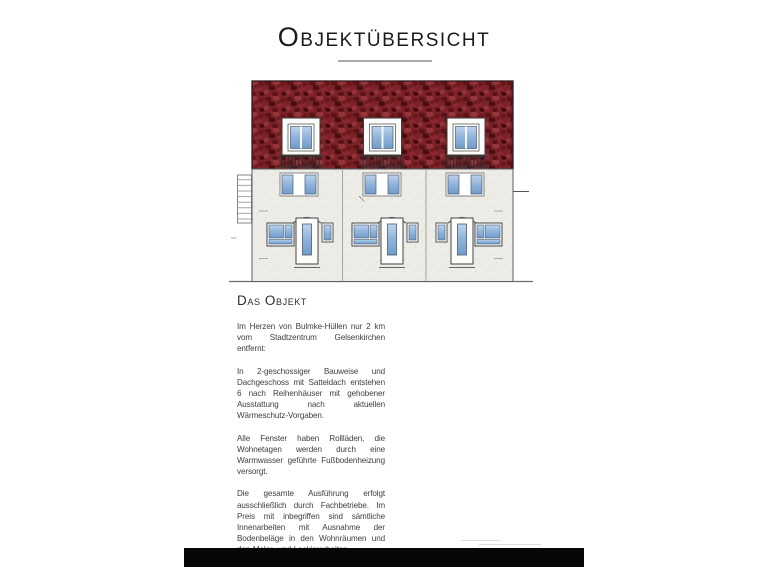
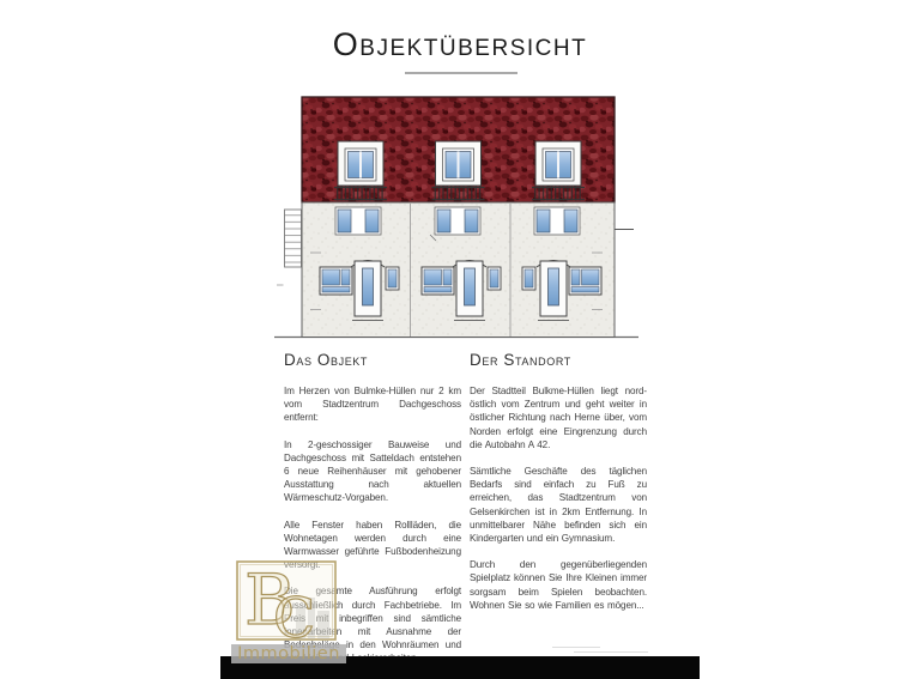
  Objektübersicht
  Das Objekt
- Im Herzen von Bulmke-Hüllen nur 2 km vom Stadtzentrum Gelsenkirchen entfernt:
+ Im Herzen von Bulmke-Hüllen nur 2 km vom Stadtzentrum Dachgeschoss entfernt:
- In 2-geschossiger Bauweise und Dachgeschoss mit Satteldach entstehen 6 nach Reihenhäuser mit gehobener Ausstattung nach aktuellen Wärmeschutz-Vorgaben.
+ In 2-geschossiger Bauweise und Dachgeschoss mit Satteldach entstehen 6 neue Reihenhäuser mit gehobener Ausstattung nach aktuellen Wärmeschutz-Vorgaben.
  Alle Fenster haben Rollläden, die Wohnetagen werden durch eine Warmwasser geführte Fußbodenheizung versorgt.
  Die gesamte Ausführung erfolgt ausschließlich durch Fachbetriebe. Im Preis mit inbegriffen sind sämtliche Innenarbeiten mit Ausnahme der Bodenbeläge in den Wohnräumen und
+ Der Standort
+ Der Stadtteil Bulkme-Hüllen liegt nord-östlich vom Zentrum und geht weiter in östlicher Richtung nach Herne über, vom Norden erfolgt eine Eingrenzung durch die Autobahn A 42.
+ Sämtliche Geschäfte des täglichen Bedarfs sind einfach zu Fuß zu erreichen, das Stadtzentrum von Gelsenkirchen ist in 2km Entfernung. In unmittelbarer Nähe befinden sich ein Kindergarten und ein Gymnasium.
+ Durch den gegenüberliegenden Spielplatz können Sie Ihre Kleinen immer sorgsam beim Spielen beobachten. Wohnen Sie so wie Familien es mögen...
+ B
+ C
+ Immobilien
